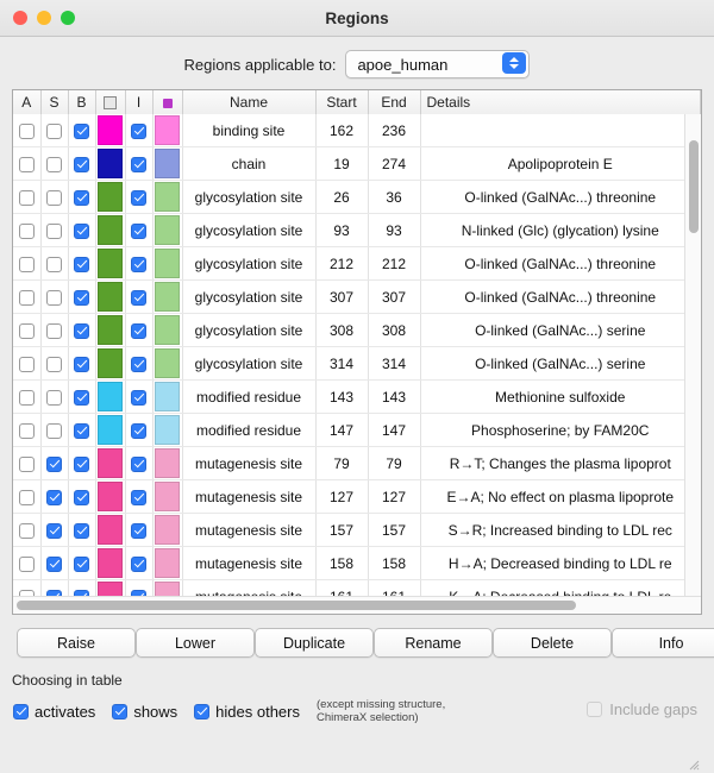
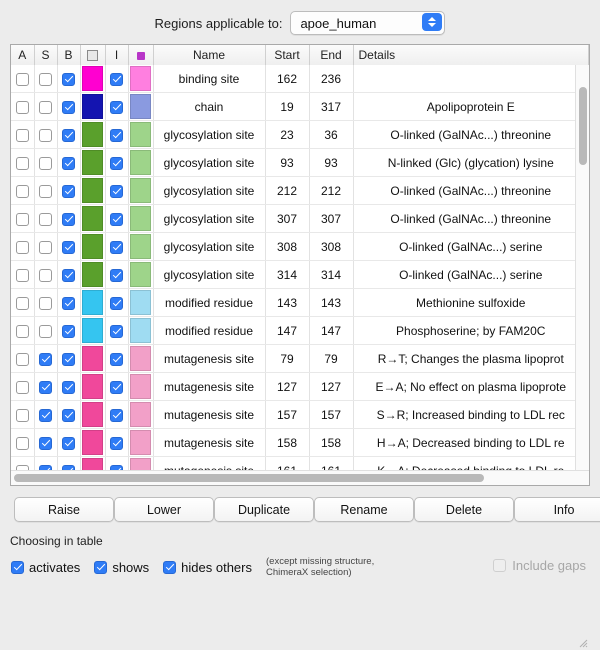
- Regions
  Regions applicable to:
  apoe_human
  A	S	B		I		Name	Start	End	Details
  						binding site	162	236
- 						chain	19	274	Apolipoprotein E
+ 						chain	19	317	Apolipoprotein E
- 						glycosylation site	26	36	O-linked (GalNAc...) threonine
+ 						glycosylation site	23	36	O-linked (GalNAc...) threonine
  						glycosylation site	93	93	N-linked (Glc) (glycation) lysine
  						glycosylation site	212	212	O-linked (GalNAc...) threonine
  						glycosylation site	307	307	O-linked (GalNAc...) threonine
  						glycosylation site	308	308	O-linked (GalNAc...) serine
  						glycosylation site	314	314	O-linked (GalNAc...) serine
  						modified residue	143	143	Methionine sulfoxide
  						modified residue	147	147	Phosphoserine; by FAM20C
  						mutagenesis site	79	79	R→T; Changes the plasma lipoprot
  						mutagenesis site	127	127	E→A; No effect on plasma lipoprote
  						mutagenesis site	157	157	S→R; Increased binding to LDL rec
  						mutagenesis site	158	158	H→A; Decreased binding to LDL re
  Raise
  Lower
  Duplicate
  Rename
  Delete
  Info
  Choosing in table
  activates
  shows
  hides others
  (except missing structure, ChimeraX selection)
  Include gaps
